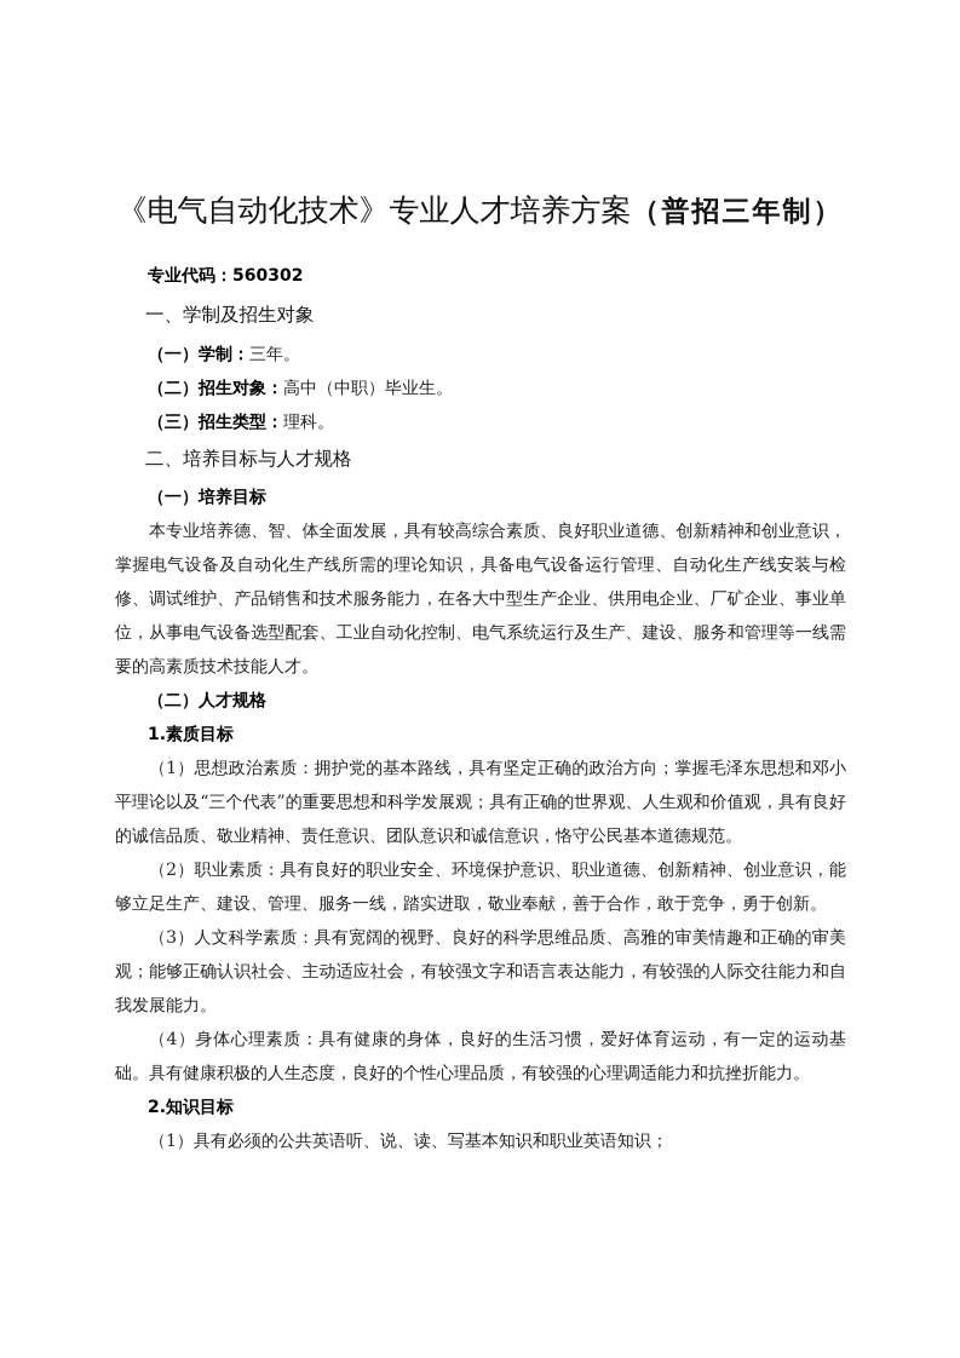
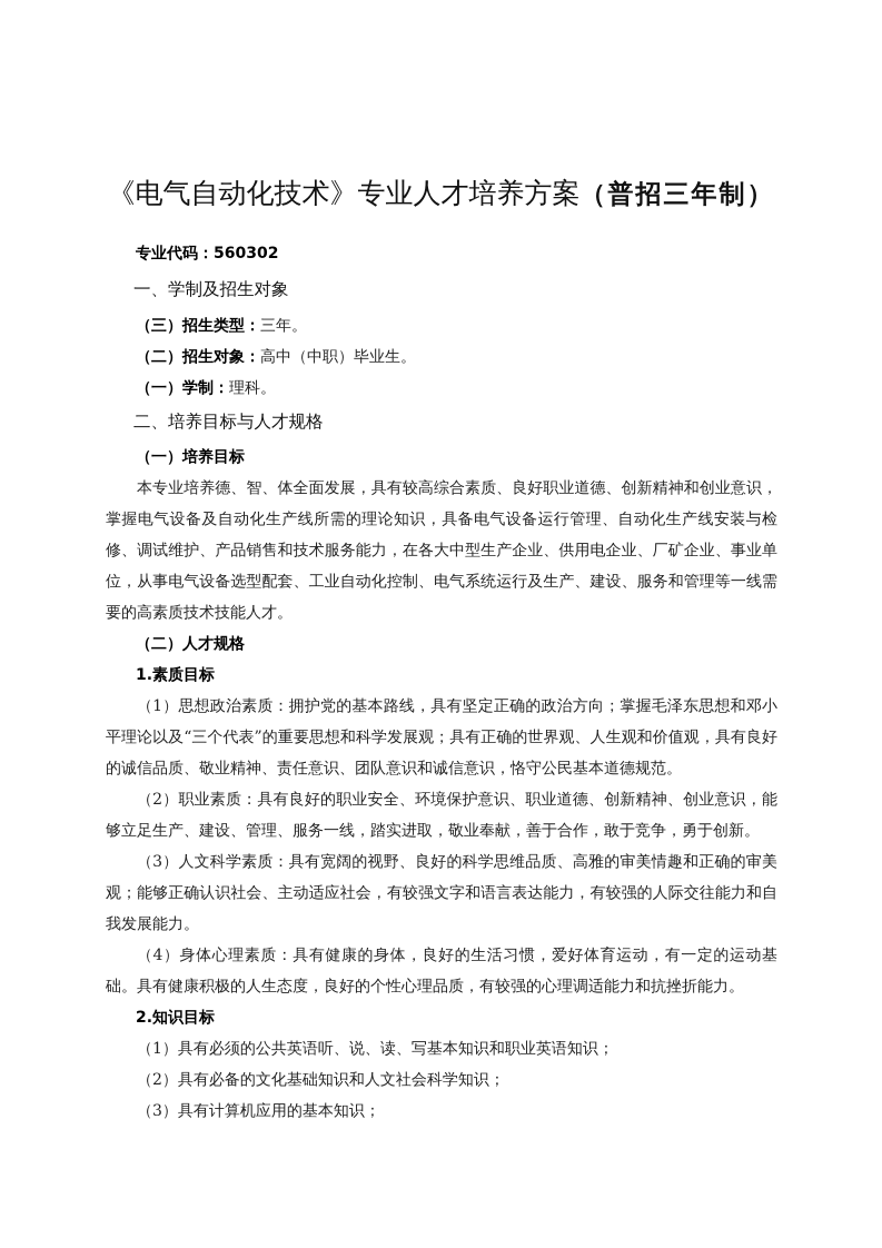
  《电气自动化技术》专业人才培养方案（普招三年制）
  专业代码：560302
  一、学制及招生对象
- （一）学制：三年。
+ （三）招生类型：三年。
  （二）招生对象：高中（中职）毕业生。
- （三）招生类型：理科。
+ （一）学制：理科。
  二、培养目标与人才规格
  （一）培养目标
  本专业培养德、智、体全面发展，具有较高综合素质、良好职业道德、创新精神和创业意识，掌握电气设备及自动化生产线所需的理论知识，具备电气设备运行管理、自动化生产线安装与检修、调试维护、产品销售和技术服务能力，在各大中型生产企业、供用电企业、厂矿企业、事业单位，从事电气设备选型配套、工业自动化控制、电气系统运行及生产、建设、服务和管理等一线需要的高素质技术技能人才。
  （二）人才规格
  1.素质目标
  （1）思想政治素质：拥护党的基本路线，具有坚定正确的政治方向；掌握毛泽东思想和邓小平理论以及“三个代表”的重要思想和科学发展观；具有正确的世界观、人生观和价值观，具有良好的诚信品质、敬业精神、责任意识、团队意识和诚信意识，恪守公民基本道德规范。
  （2）职业素质：具有良好的职业安全、环境保护意识、职业道德、创新精神、创业意识，能够立足生产、建设、管理、服务一线，踏实进取，敬业奉献，善于合作，敢于竞争，勇于创新。
  （3）人文科学素质：具有宽阔的视野、良好的科学思维品质、高雅的审美情趣和正确的审美观；能够正确认识社会、主动适应社会，有较强文字和语言表达能力，有较强的人际交往能力和自我发展能力。
  （4）身体心理素质：具有健康的身体，良好的生活习惯，爱好体育运动，有一定的运动基础。具有健康积极的人生态度，良好的个性心理品质，有较强的心理调适能力和抗挫折能力。
  2.知识目标
  （1）具有必须的公共英语听、说、读、写基本知识和职业英语知识；
+ （2）具有必备的文化基础知识和人文社会科学知识；
+ （3）具有计算机应用的基本知识；
